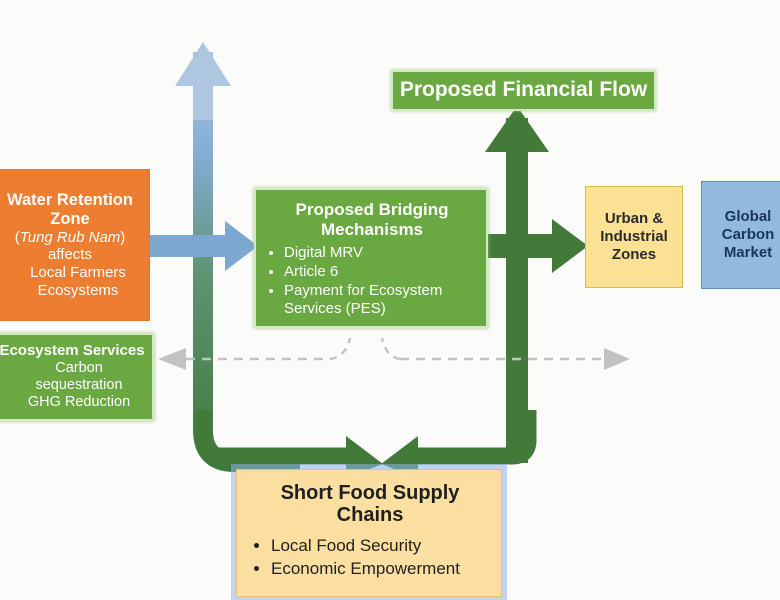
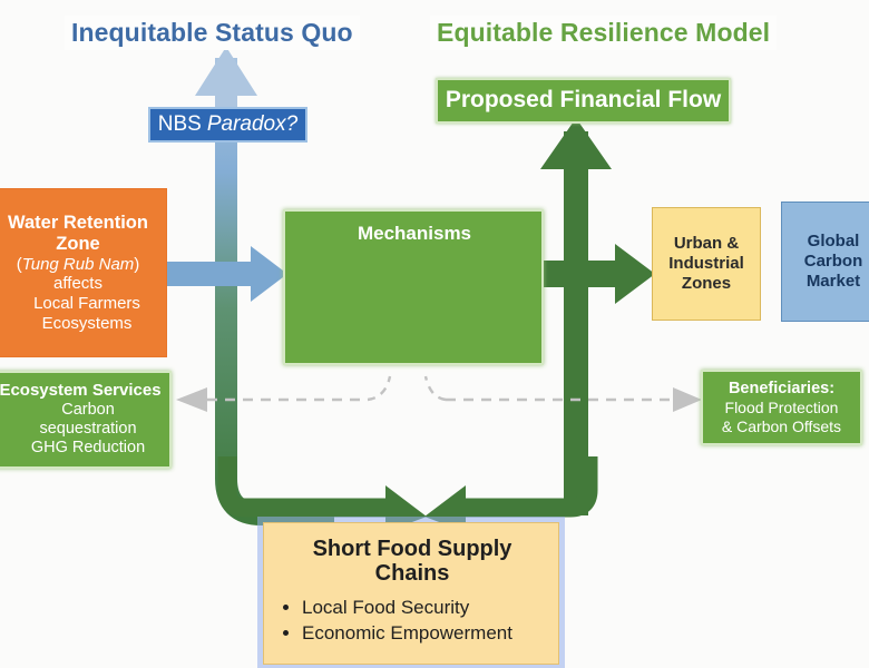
+ Inequitable Status Quo
+ Equitable Resilience Model
+ NBS
+ Paradox?
  Proposed Financial Flow
  Water Retention
  Zone
  (Tung Rub Nam)
  affects
  Local Farmers
  Ecosystems
  Ecosystem Services
  Carbon sequestration
  GHG Reduction
- Proposed Bridging
  Mechanisms
- Digital MRV
- Article 6
- Payment for Ecosystem Services (PES)
  Urban &
  Industrial
  Zones
  Global
  Carbon
  Market
+ Beneficiaries:
+ Flood Protection
+ & Carbon Offsets
  Short Food Supply Chains
  Local Food Security
  Economic Empowerment
